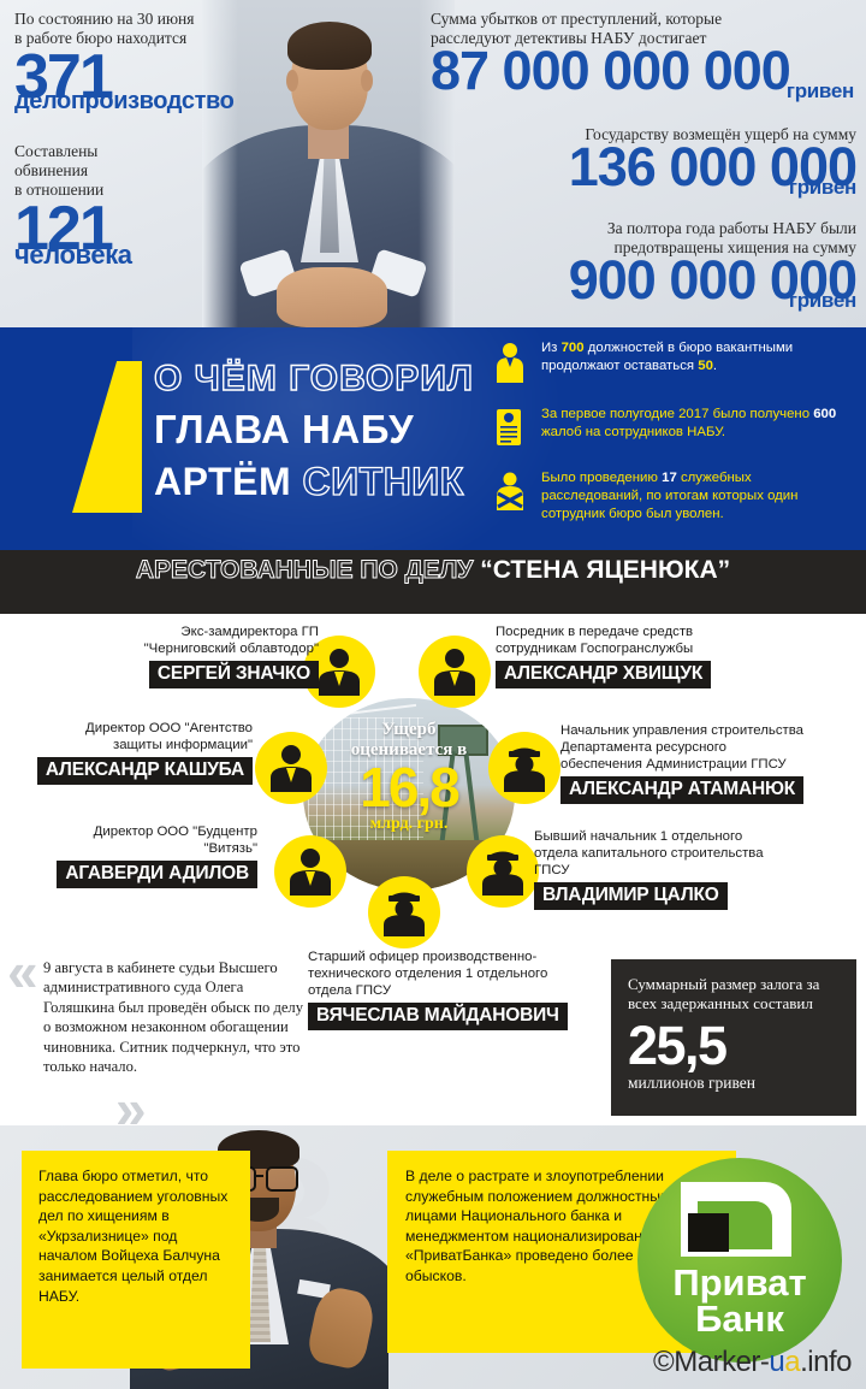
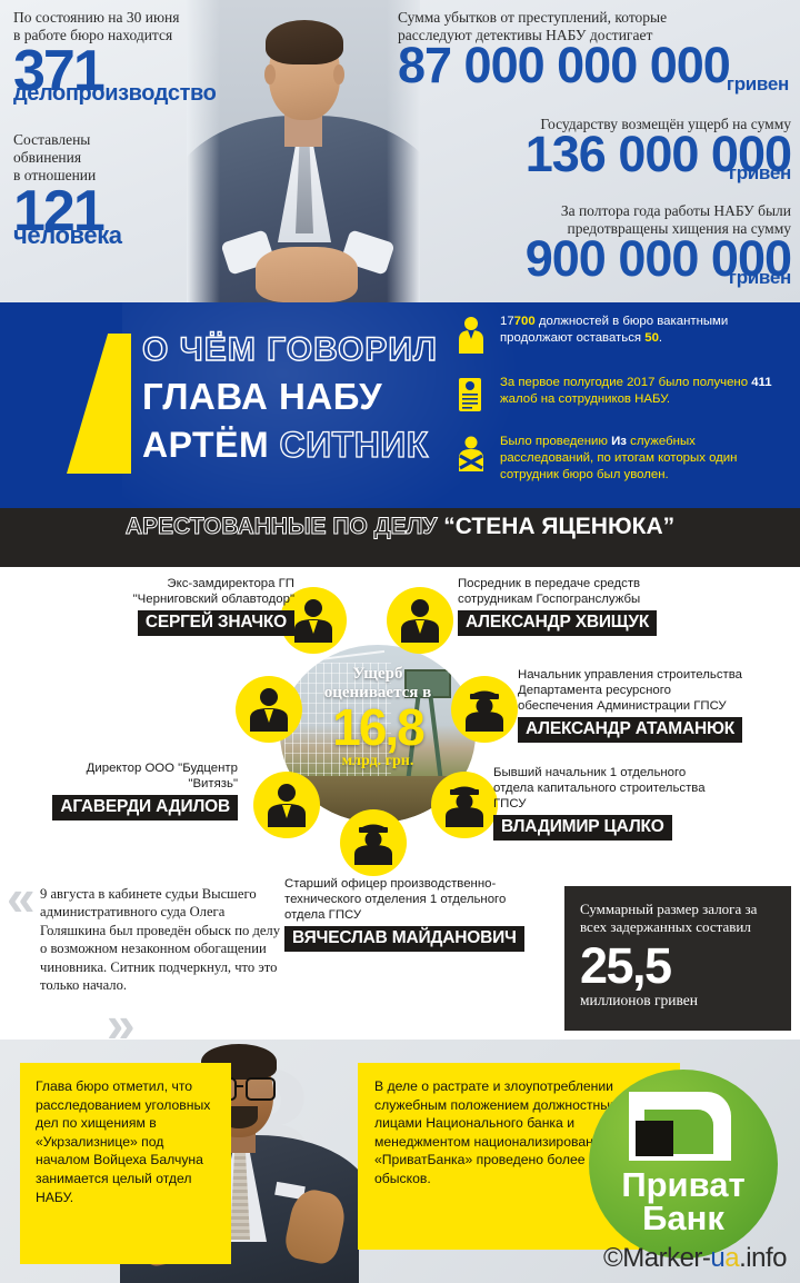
  По состоянию на 30 июня
  в работе бюро находится
  371
  делопроизводство
  Составлены
  обвинения
  в отношении
  121
  человека
  Сумма убытков от преступлений, которые
  расследуют детективы НАБУ достигает
  87 000 000 000
  гривен
  Государству возмещён ущерб на сумму
  136 000 000
  гривен
  За полтора года работы НАБУ были
  предотвращены хищения на сумму
  900 000 000
  гривен
  О ЧЁМ ГОВОРИЛ
  ГЛАВА НАБУ
  АРТЁМ СИТНИК
- Из 700 должностей в бюро вакантными продолжают оставаться 50.
+ 17700 должностей в бюро вакантными продолжают оставаться 50.
- За первое полугодие 2017 было получено 600 жалоб на сотрудников НАБУ.
+ За первое полугодие 2017 было получено 411 жалоб на сотрудников НАБУ.
- Было проведению 17 служебных расследований, по итогам которых один сотрудник бюро был уволен.
+ Было проведению Из служебных расследований, по итогам которых один сотрудник бюро был уволен.
  АРЕСТОВАННЫЕ ПО ДЕЛУ “СТЕНА ЯЦЕНЮКА”
  Ущерб
  оценивается в
  16,8
  млрд. грн.
  Экс-замдиректора ГП
  "Черниговский облавтодор"
  СЕРГЕЙ ЗНАЧКО
- Директор ООО "Агентство
- защиты информации"
- АЛЕКСАНДР КАШУБА
  Директор ООО "Будцентр
  "Витязь"
  АГАВЕРДИ АДИЛОВ
  Посредник в передаче средств
  сотрудникам Госпогранслужбы
  АЛЕКСАНДР ХВИЩУК
  Начальник управления строительства
  Департамента ресурсного
  обеспечения Администрации ГПСУ
  АЛЕКСАНДР АТАМАНЮК
  Бывший начальник 1 отдельного
  отдела капитального строительства
  ГПСУ
  ВЛАДИМИР ЦАЛКО
  Старший офицер производственно-
  технического отделения 1 отдельного
  отдела ГПСУ
  ВЯЧЕСЛАВ МАЙДАНОВИЧ
  «
  »
  9 августа в кабинете судьи Высшего административного суда Олега Голяшкина был проведён обыск по делу о возможном незаконном обогащении чиновника. Ситник подчеркнул, что это только начало.
  Суммарный размер залога за всех задержанных составил
  25,5
  миллионов гривен
  Глава бюро отметил, что расследованием уголовных дел по хищениям в «Укрзализнице» под началом Войцеха Балчуна занимается целый отдел НАБУ.
  В деле о растрате и злоупотреблении служебным положением должностны лицами Национального банка и менеджментом национализирован «ПриватБанка» проведено более обысков.
  Приват
  Банк
  ©Marker-ua.info
